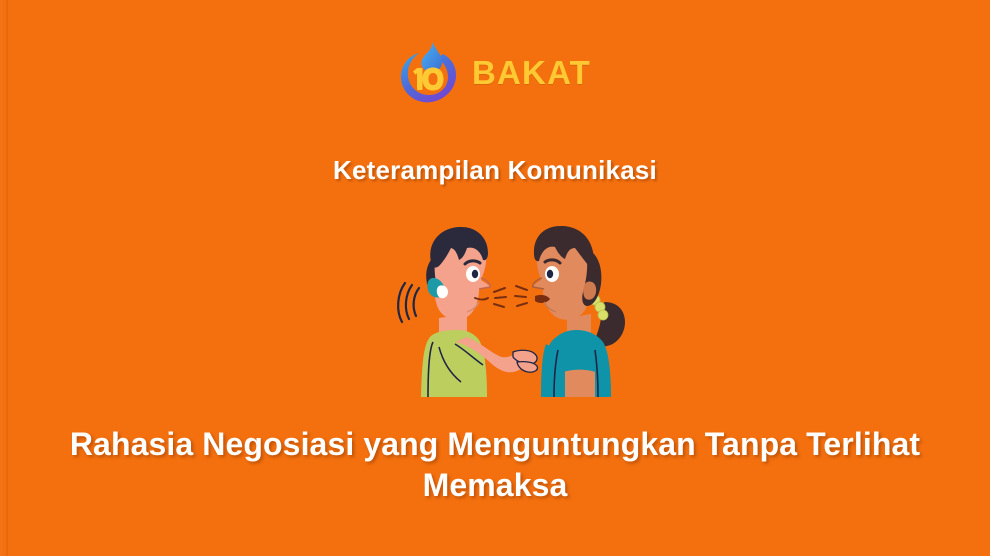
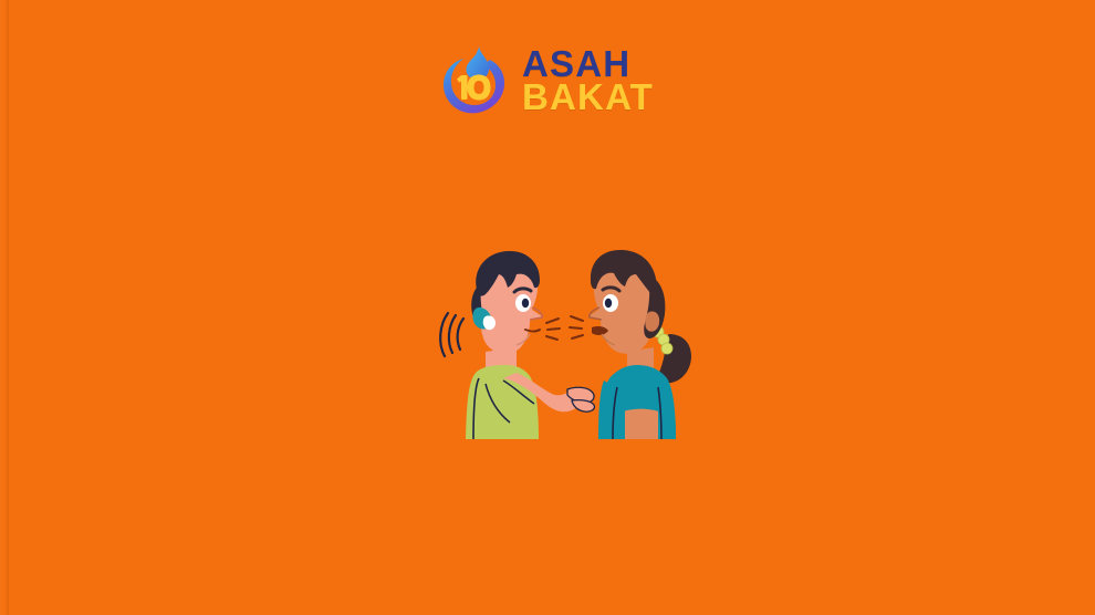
+ ASAH
  BAKAT
- Keterampilan Komunikasi
- Rahasia Negosiasi yang Menguntungkan Tanpa Terlihat Memaksa
